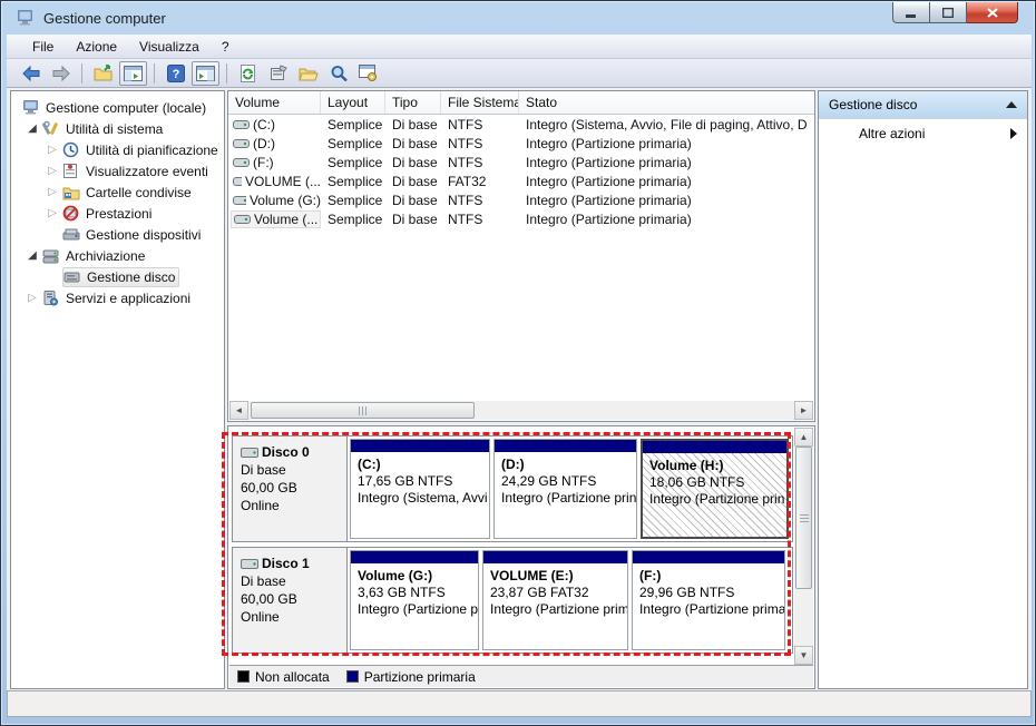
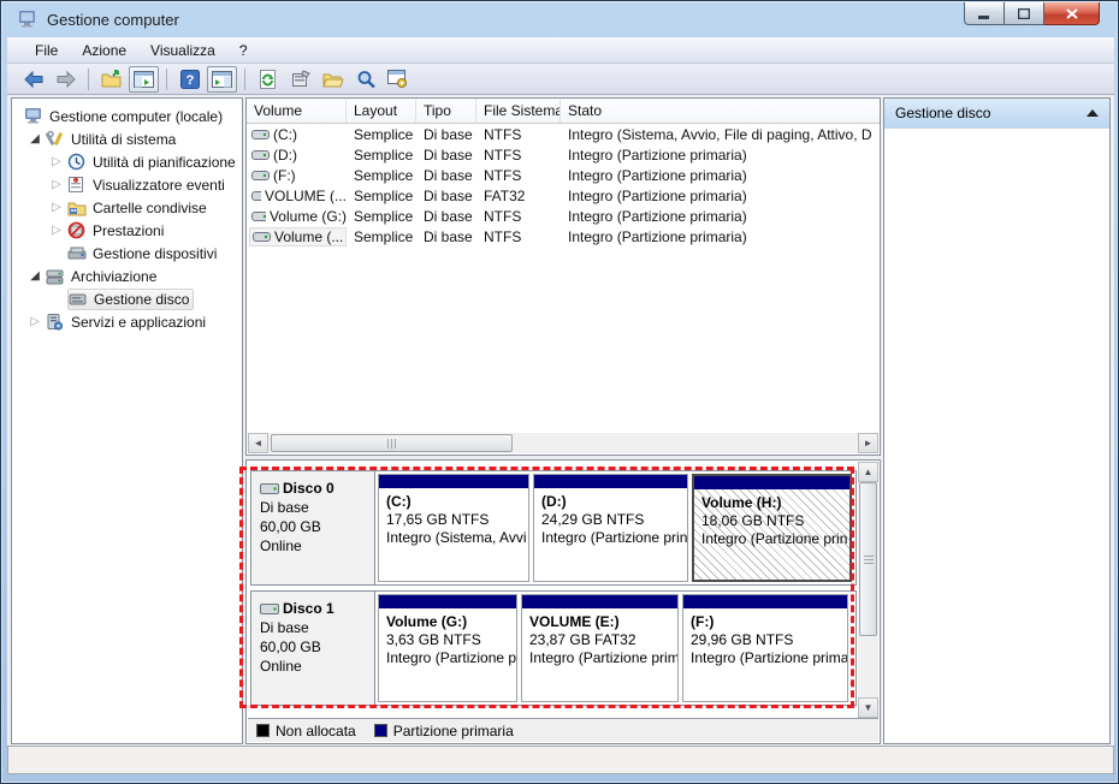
  Gestione computer
  File
  Azione
  Visualizza
  ?
  ?
  Gestione computer (locale)
  ◢
  Utilità di sistema
  ▷
  Utilità di pianificazione
  ▷
  Visualizzatore eventi
  ▷
  Cartelle condivise
  ▷
  Prestazioni
  Gestione dispositivi
  ◢
  Archiviazione
  Gestione disco
  ▷
  Servizi e applicazioni
  Volume
  Layout
  Tipo
  File Sistema
  Stato
  (C:)
  Semplice
  Di base
  NTFS
  Integro (Sistema, Avvio, File di paging, Attivo, D
  (D:)
  Semplice
  Di base
  NTFS
  Integro (Partizione primaria)
  (F:)
  Semplice
  Di base
  NTFS
  Integro (Partizione primaria)
  VOLUME (...
  Semplice
  Di base
  FAT32
  Integro (Partizione primaria)
  Volume (G:)
  Semplice
  Di base
  NTFS
  Integro (Partizione primaria)
  Volume (...
  Semplice
  Di base
  NTFS
  Integro (Partizione primaria)
  ◄
  ►
  Disco 0
  Di base
  60,00 GB
  Online
  (C:)
  17,65 GB NTFS
  Integro (Sistema, Avvi
  (D:)
  24,29 GB NTFS
  Integro (Partizione prin
  Volume (H:)
  18,06 GB NTFS
  Integro (Partizione prin
  Disco 1
  Di base
  60,00 GB
  Online
  Volume (G:)
  3,63 GB NTFS
  Integro (Partizione p
  VOLUME (E:)
  23,87 GB FAT32
  Integro (Partizione prim
  (F:)
  29,96 GB NTFS
  Integro (Partizione prim
  ▲
  ▼
  Non allocata
  Partizione primaria
  Gestione disco
- Altre azioni
